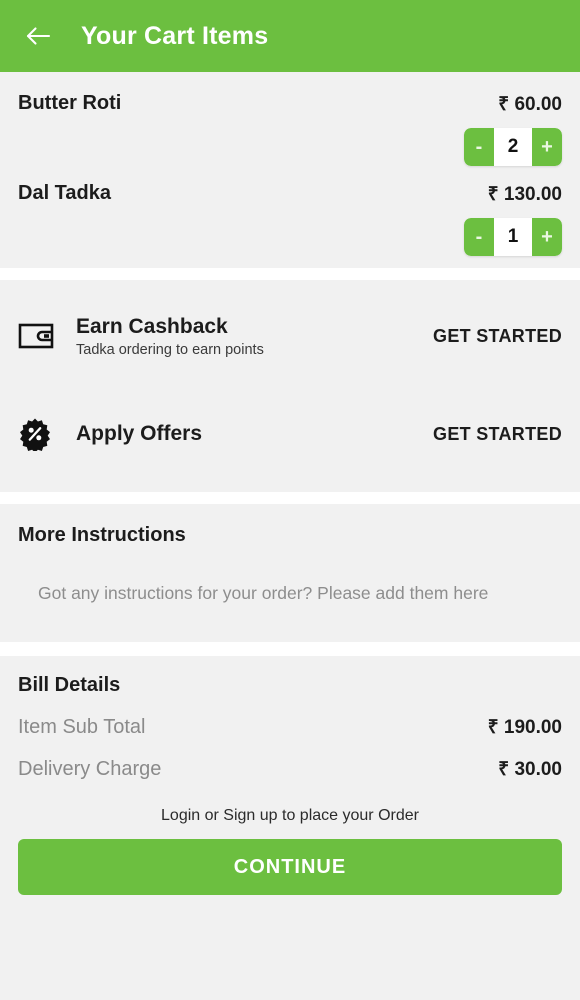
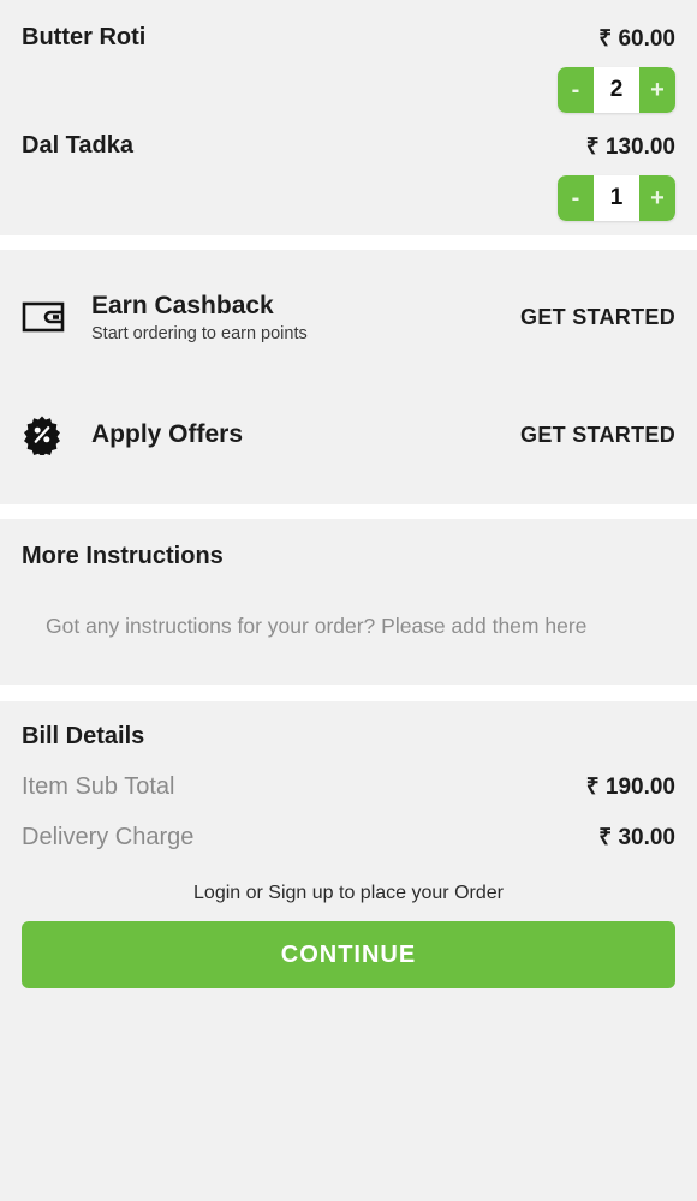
- Your Cart Items
  Butter Roti
  ₹ 60.00
  -
  2
  +
  Dal Tadka
  ₹ 130.00
  -
  1
  +
  Earn Cashback
- Tadka ordering to earn points
+ Start ordering to earn points
  GET STARTED
  Apply Offers
  GET STARTED
  More Instructions
  Got any instructions for your order? Please add them here
  Bill Details
  Item Sub Total
  ₹ 190.00
  Delivery Charge
  ₹ 30.00
  Login or Sign up to place your Order
  CONTINUE
